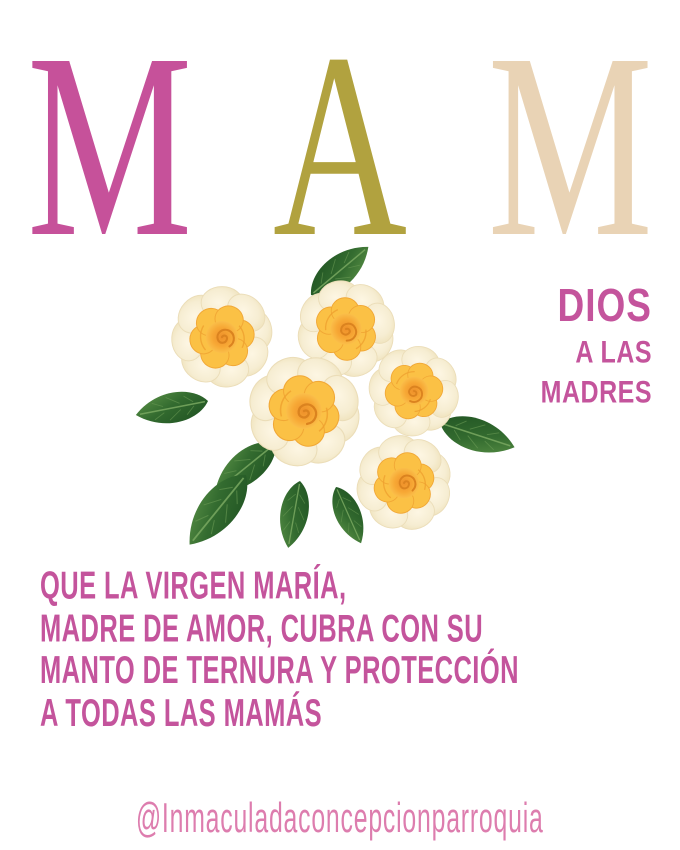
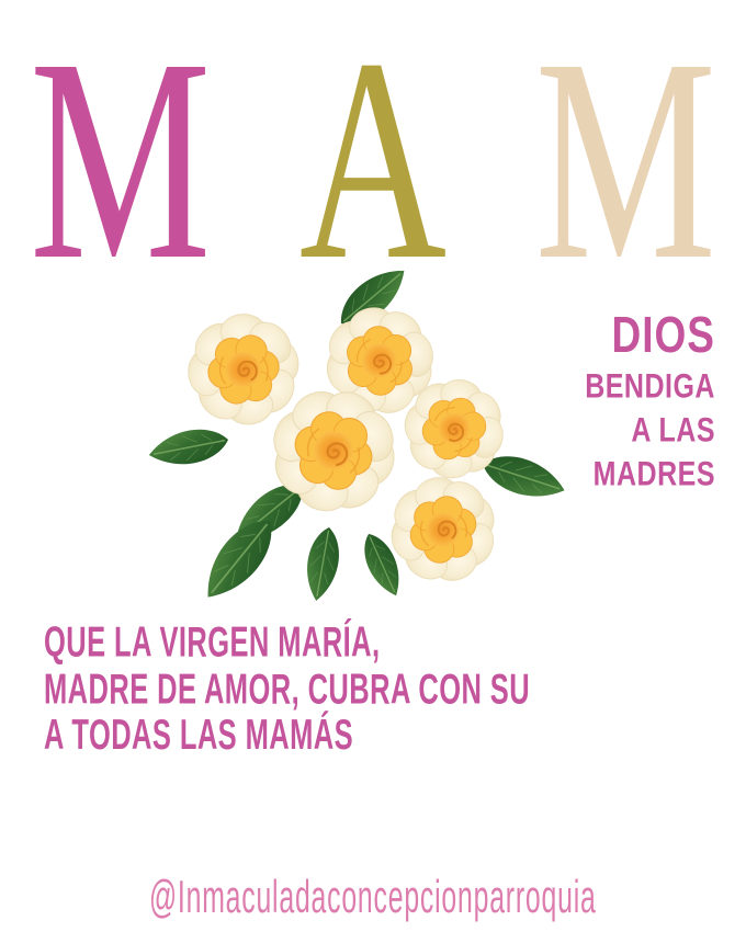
  M
  A
  M
  DIOS
+ BENDIGA
  A LAS
  MADRES
  QUE LA VIRGEN MARÍA,
  MADRE DE AMOR, CUBRA CON SU
- MANTO DE TERNURA Y PROTECCIÓN
  A TODAS LAS MAMÁS
  @Inmaculadaconcepcionparroquia
